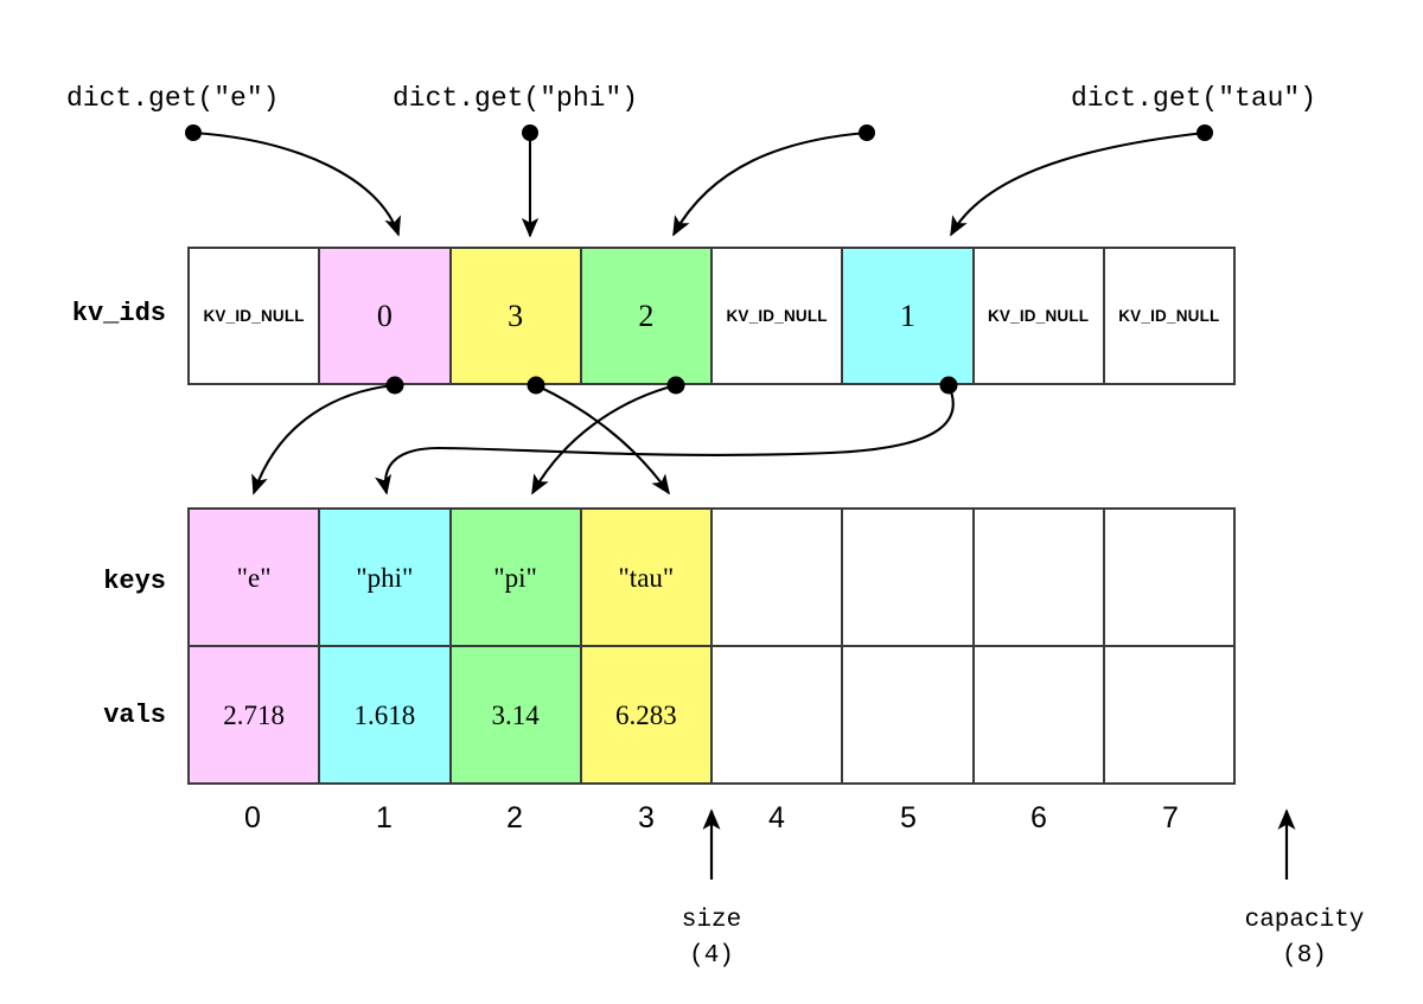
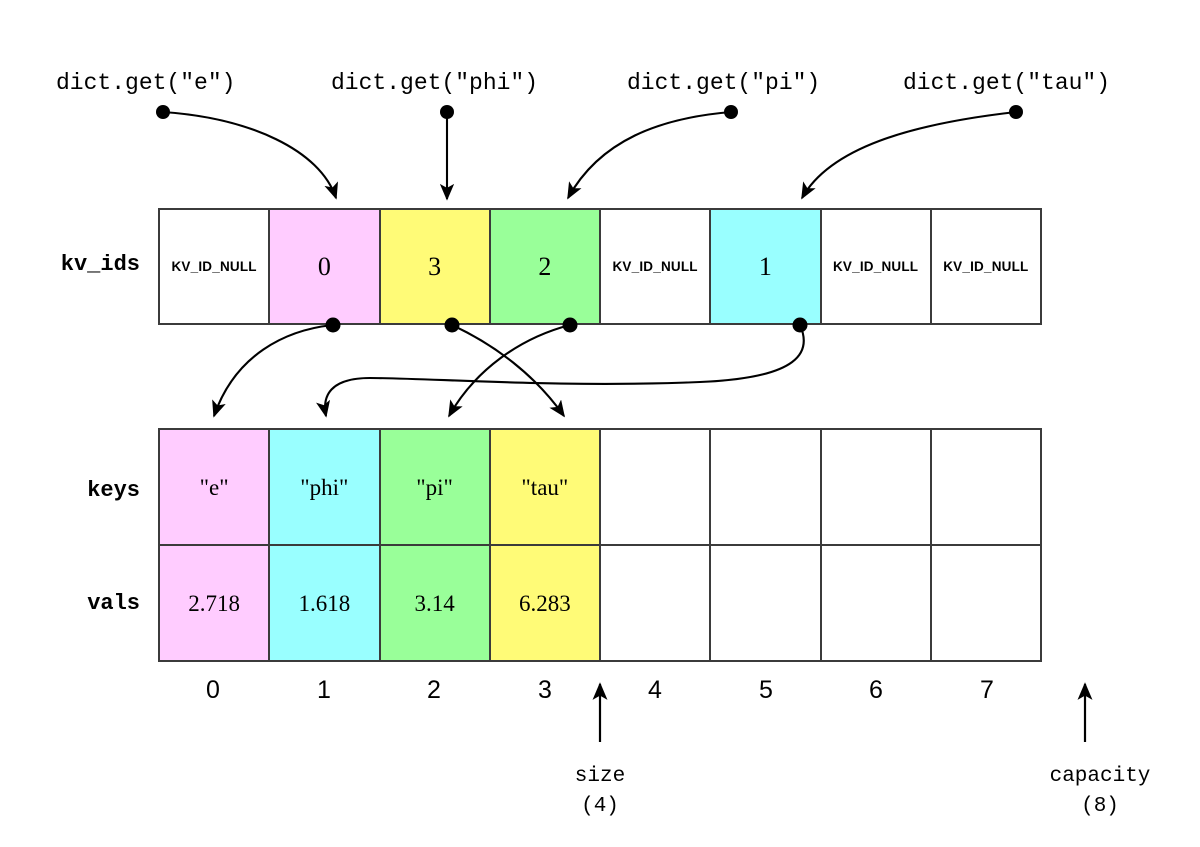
  dict.get("e")
  dict.get("phi")
+ dict.get("pi")
  dict.get("tau")
  kv_ids
  keys
  vals
  KV_ID_NULL
  0
  3
  2
  KV_ID_NULL
  1
  KV_ID_NULL
  KV_ID_NULL
  "e"
  "phi"
  "pi"
  "tau"
  2.718
  1.618
  3.14
  6.283
  0
  1
  2
  3
  4
  5
  6
  7
  size
  (4)
  capacity
  (8)
